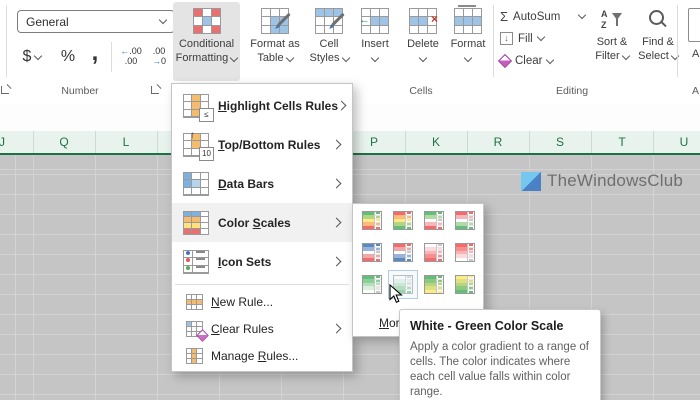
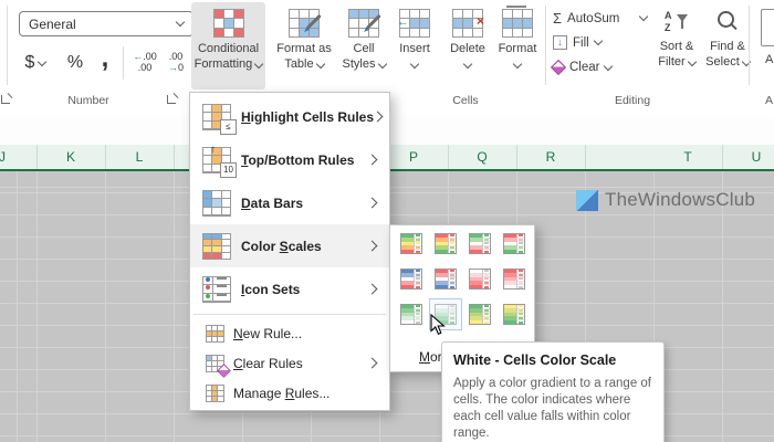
  General
  $
  %
  ,
  ←.00
  .00
  .00
  →0
  Number
  Conditional
  Formatting
  Format as
  Table
  Cell
  Styles
  ←
  Insert
  ×
  Delete
  Format
  Cells
  Σ
  AutoSum
  ↓
  Fill
  Clear
  A
  Z
  Sort &
  Filter
  Find &
  Select
  Editing
  A
  A
  J
- Q
+ K
  L
  P
- K
+ Q
  R
- S
  T
  U
  TheWindowsClub
  ≤
  Highlight Cells Rules
  ↑
  10
  Top/Bottom Rules
  Data Bars
  Color Scales
  Icon Sets
  New Rule...
  Clear Rules
  Manage Rules...
- White - Green Color Scale
+ White - Cells Color Scale
  Apply a color gradient to a range of cells. The color indicates where each cell value falls within color range.
